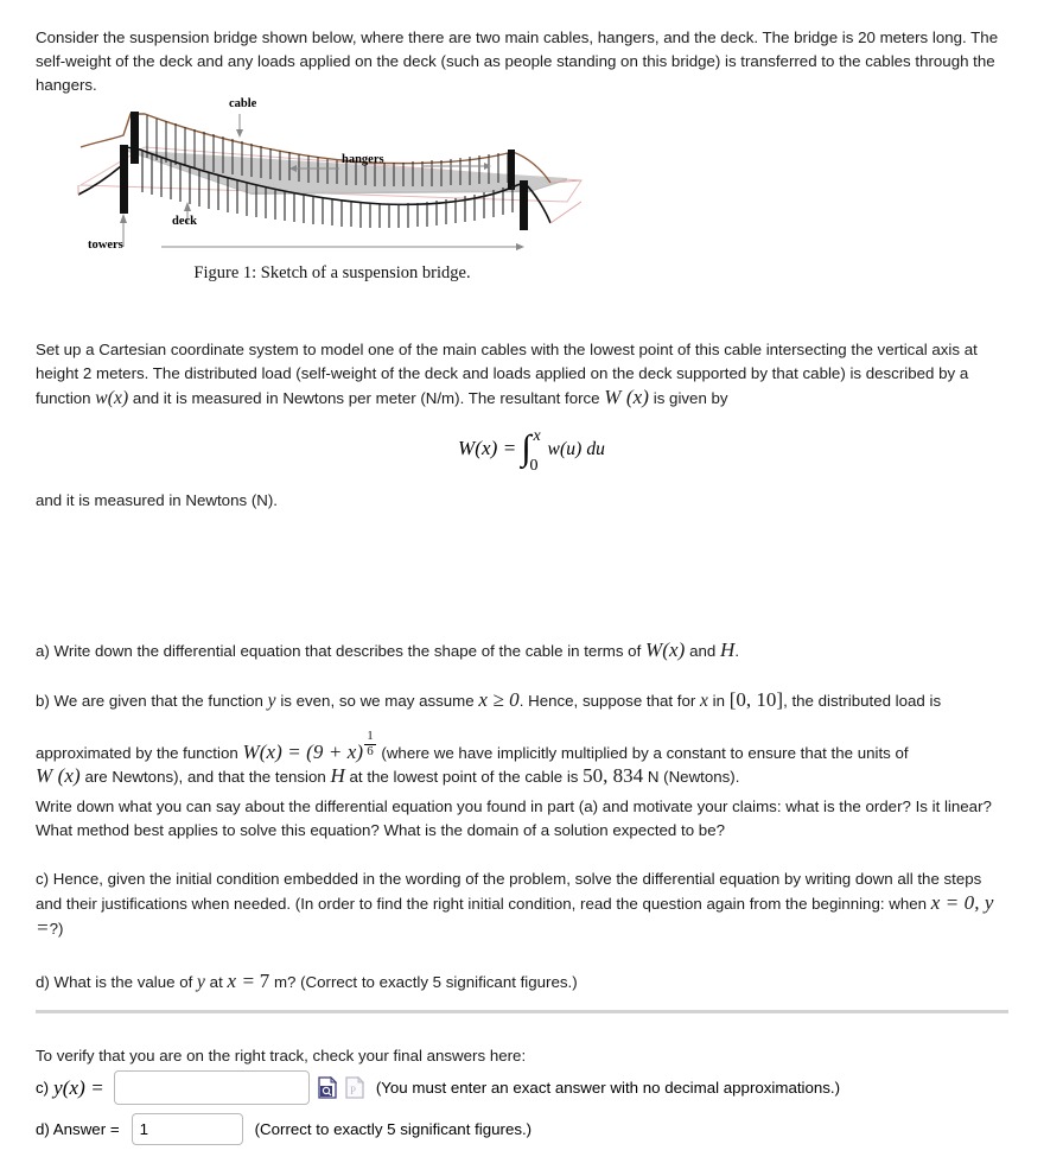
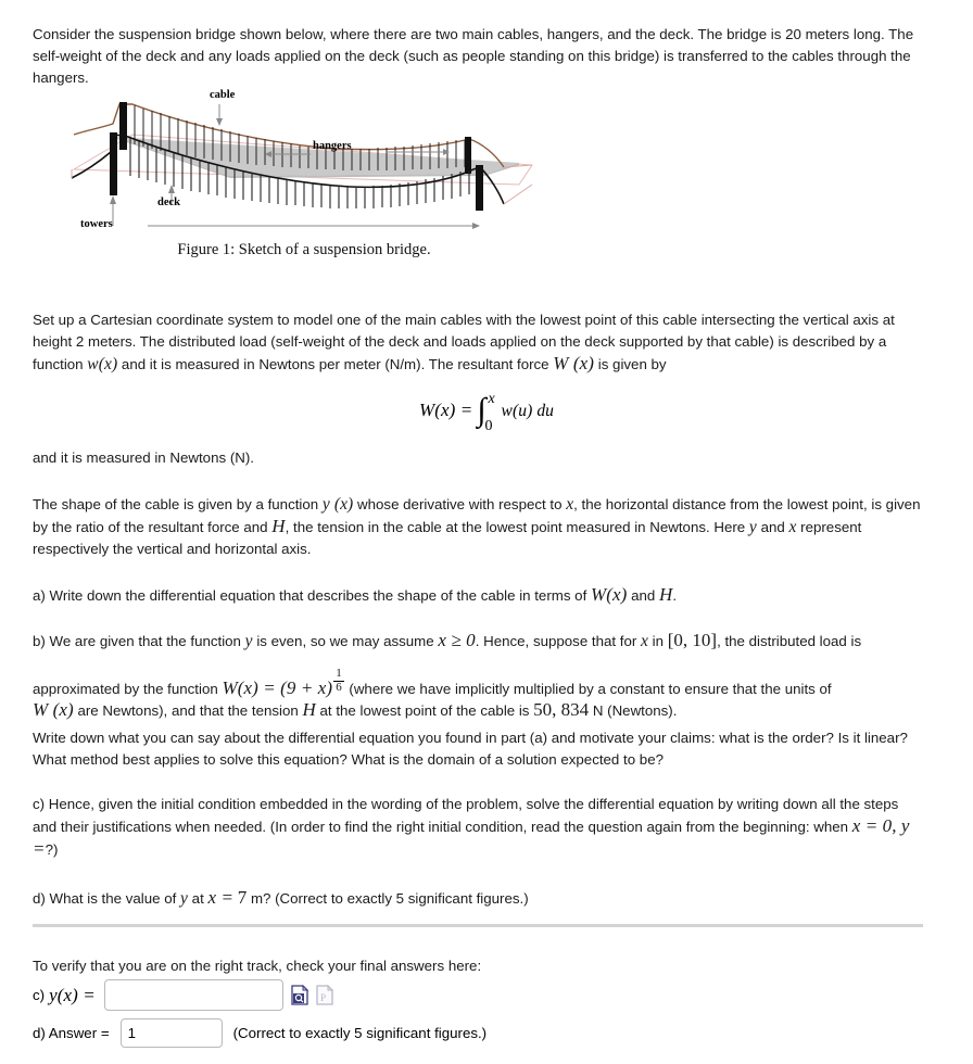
  Consider the suspension bridge shown below, where there are two main cables, hangers, and the deck. The bridge is 20 meters long. The self-weight of the deck and any loads applied on the deck (such as people standing on this bridge) is transferred to the cables through the hangers.
  cable
  hangers
  deck
  towers
  Figure 1: Sketch of a suspension bridge.
  Set up a Cartesian coordinate system to model one of the main cables with the lowest point of this cable intersecting the vertical axis at height 2 meters. The distributed load (self-weight of the deck and loads applied on the deck supported by that cable) is described by a function w(x) and it is measured in Newtons per meter (N/m). The resultant force W (x) is given by
  W(x) = ∫
  x
  0
  w(u) du
  and it is measured in Newtons (N).
+ The shape of the cable is given by a function y (x) whose derivative with respect to x, the horizontal distance from the lowest point, is given by the ratio of the resultant force and H, the tension in the cable at the lowest point measured in Newtons. Here y and x represent respectively the vertical and horizontal axis.
  a) Write down the differential equation that describes the shape of the cable in terms of W(x) and H.
  b) We are given that the function y is even, so we may assume x ≥ 0. Hence, suppose that for x in [0, 10], the distributed load is
  approximated by the function W(x) = (9 + x)
  1
  6
  (where we have implicitly multiplied by a constant to ensure that the units of
  W (x) are Newtons), and that the tension H at the lowest point of the cable is 50, 834 N (Newtons).
  Write down what you can say about the differential equation you found in part (a) and motivate your claims: what is the order? Is it linear? What method best applies to solve this equation? What is the domain of a solution expected to be?
  c) Hence, given the initial condition embedded in the wording of the problem, solve the differential equation by writing down all the steps and their justifications when needed. (In order to find the right initial condition, read the question again from the beginning: when x = 0, y =?)
  d) What is the value of y at x = 7 m? (Correct to exactly 5 significant figures.)
  To verify that you are on the right track, check your final answers here:
  c)
  y(x) =
  P
- (You must enter an exact answer with no decimal approximations.)
  d) Answer =
  1
  (Correct to exactly 5 significant figures.)
